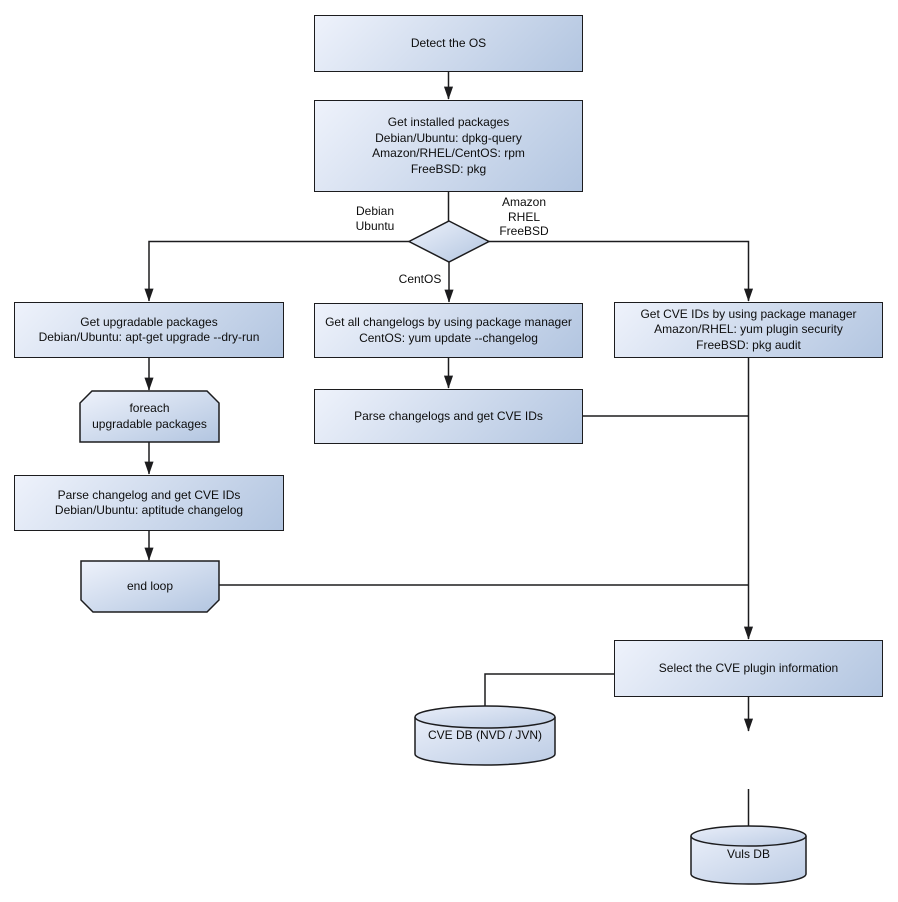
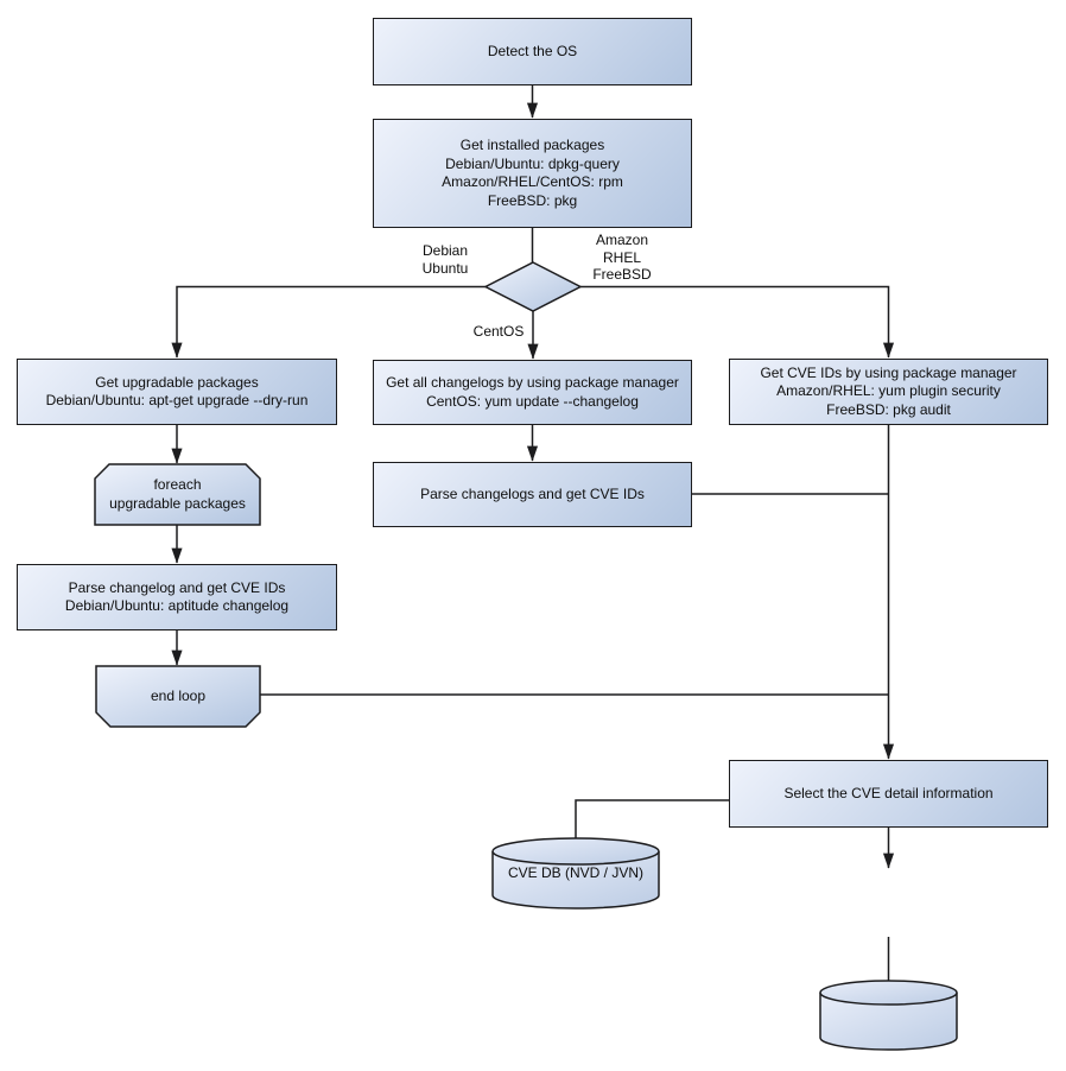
  Detect the OS
  Get installed packages
  Debian/Ubuntu: dpkg-query
  Amazon/RHEL/CentOS: rpm
  FreeBSD: pkg
  Get upgradable packages
  Debian/Ubuntu: apt-get upgrade --dry-run
  Get all changelogs by using package manager
  CentOS: yum update --changelog
  Get CVE IDs by using package manager
  Amazon/RHEL: yum plugin security
  FreeBSD: pkg audit
  Parse changelog and get CVE IDs
  Debian/Ubuntu: aptitude changelog
  Parse changelogs and get CVE IDs
- Select the CVE plugin information
+ Select the CVE detail information
  foreach
  upgradable packages
  end loop
  CVE DB (NVD / JVN)
- Vuls DB
  Debian
  Ubuntu
  Amazon
  RHEL
  FreeBSD
  CentOS
